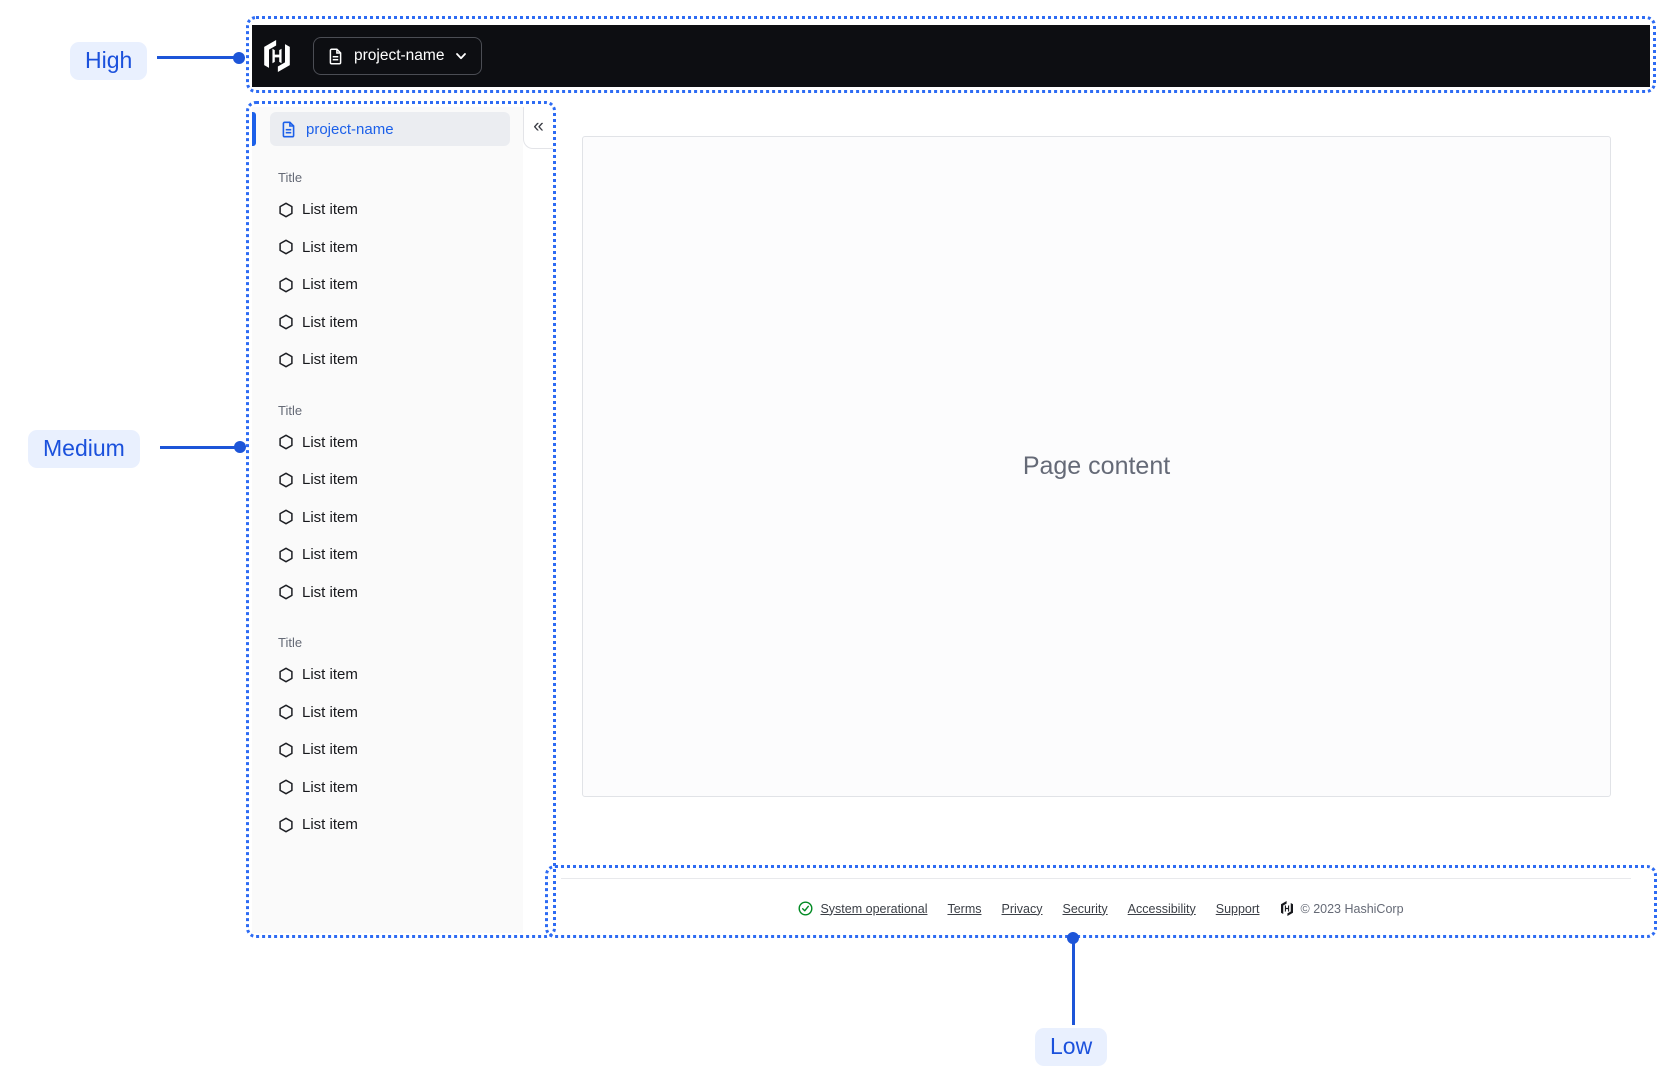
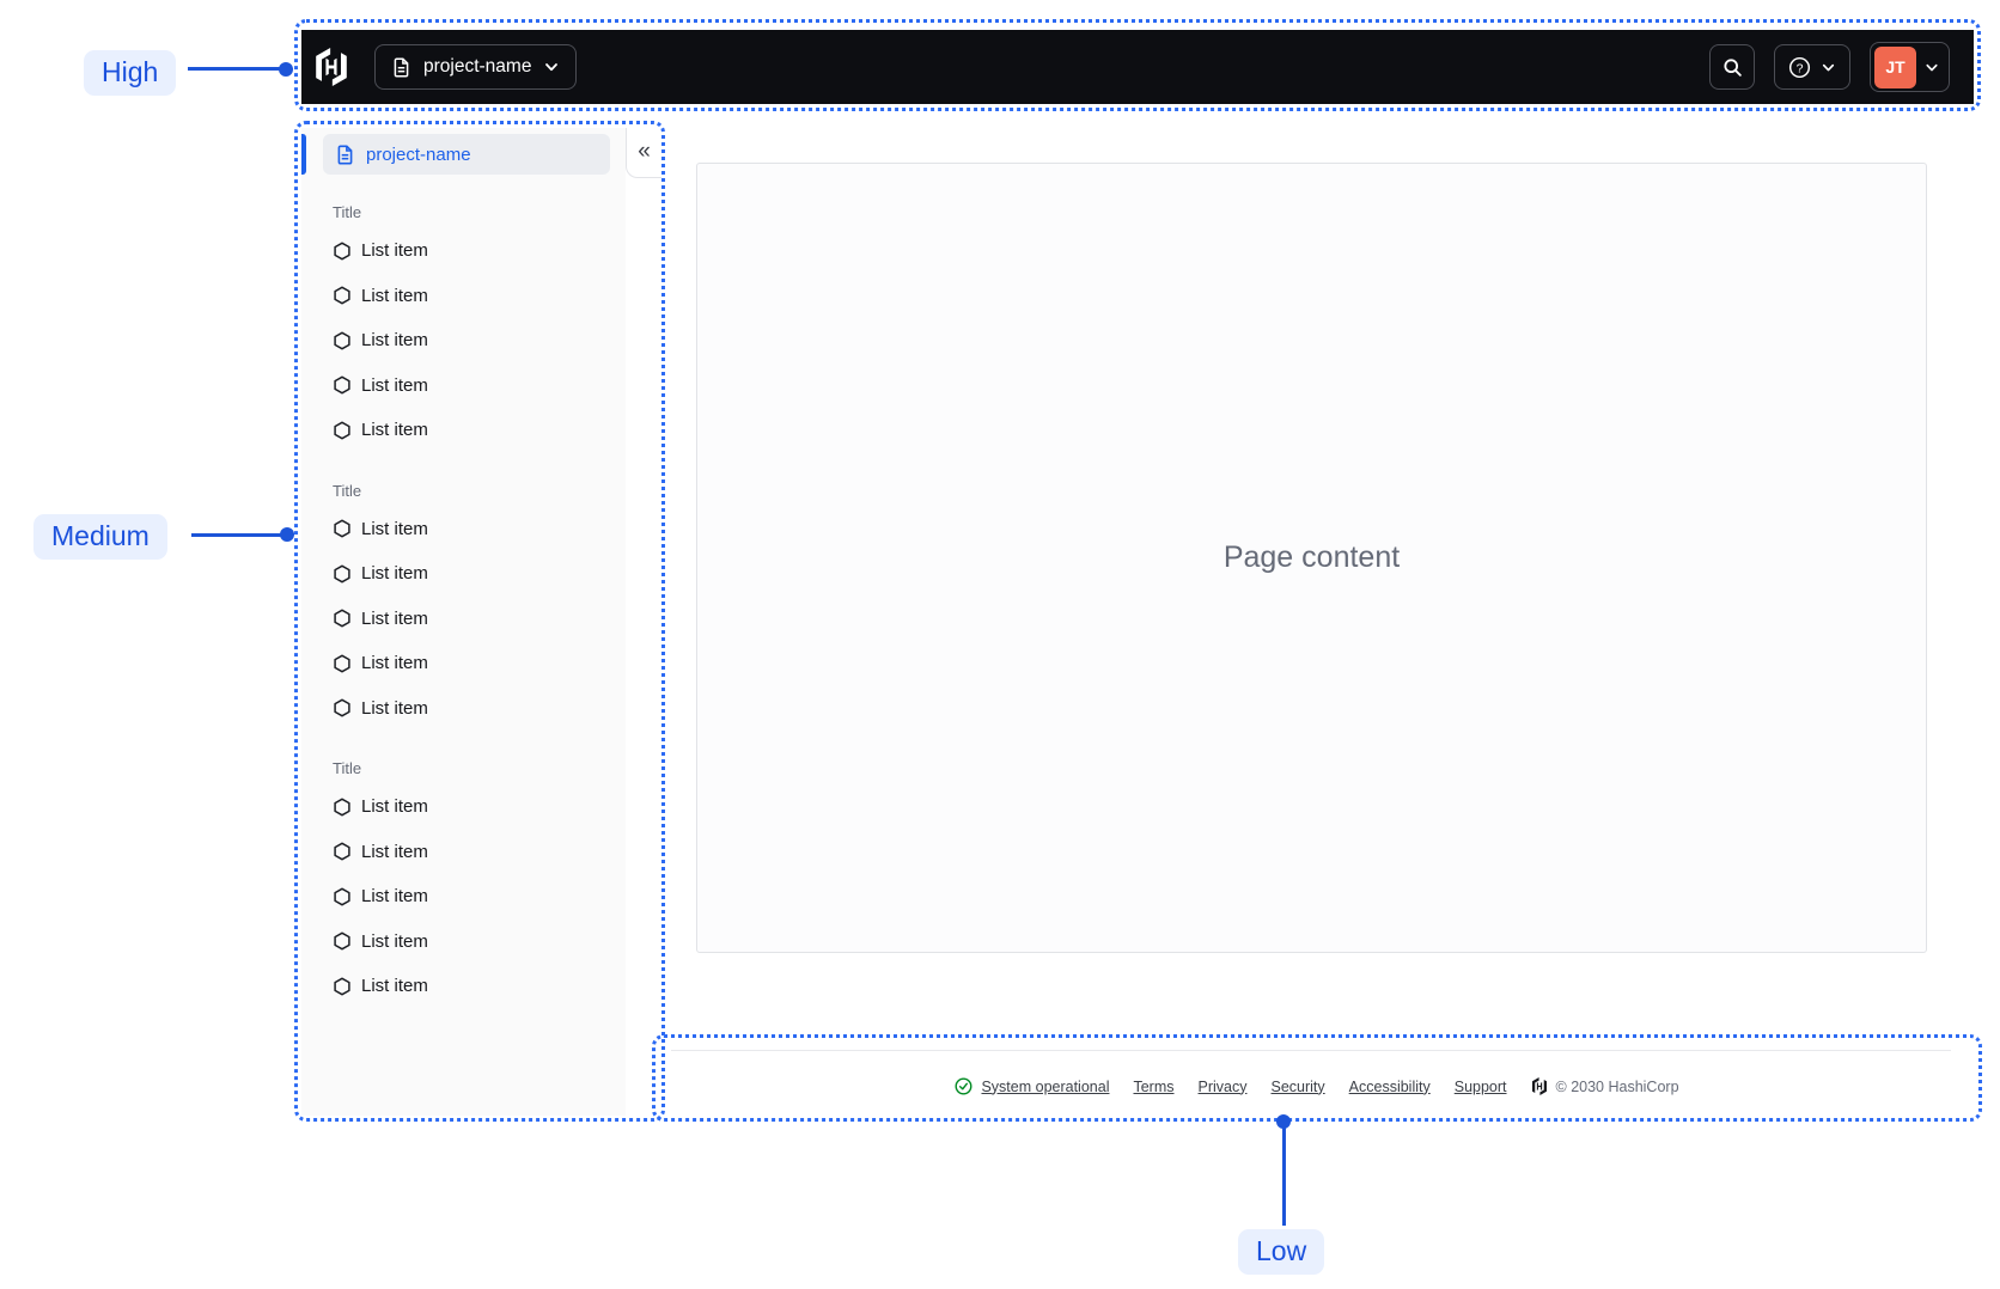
  project-name
+ ?
+ JT
  project-name
  Title
  List item
  List item
  List item
  List item
  List item
  Title
  List item
  List item
  List item
  List item
  List item
  Title
  List item
  List item
  List item
  List item
  List item
  «
  Page content
  System operational
  Terms
  Privacy
  Security
  Accessibility
  Support
- © 2023 HashiCorp
+ © 2030 HashiCorp
  High
  Medium
  Low
